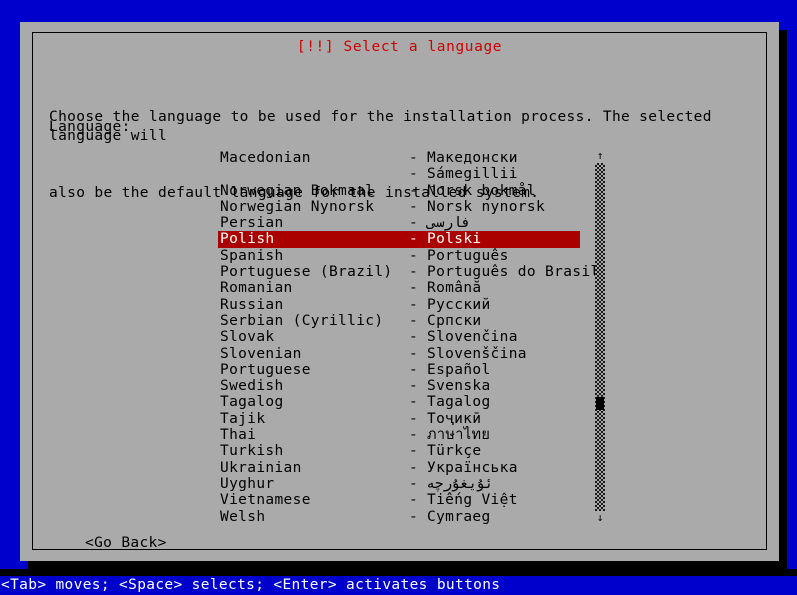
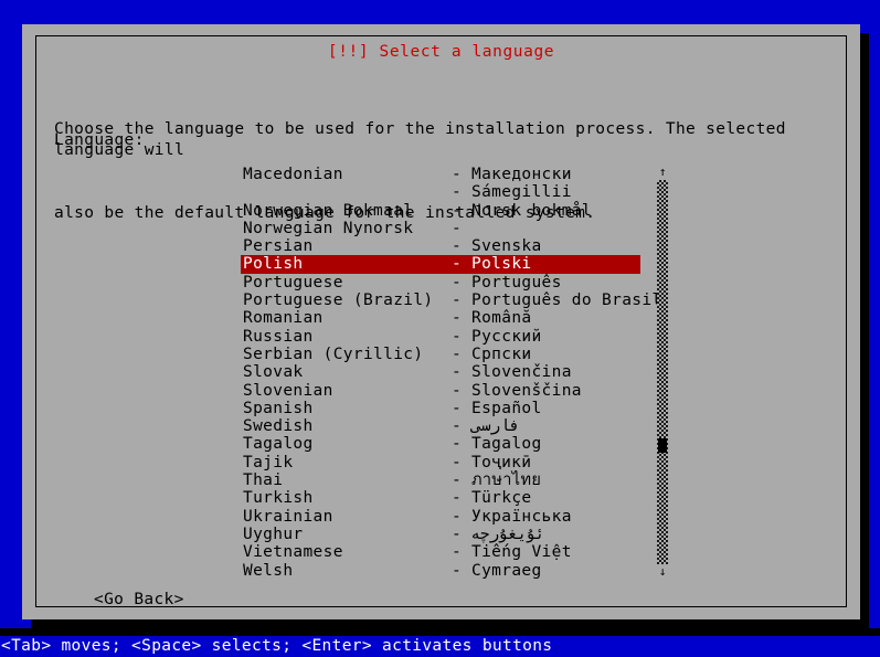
  [!!] Select a language
  Choose the language to be used for the installation process. The selected language will
  also be the default language for the installed system.
  Language:
  Macedonian
  -
  Македонски
  -
  Sámegillii
  Norwegian Bokmaal
  -
  Norsk bokmål
  Norwegian Nynorsk
  -
- Norsk nynorsk
  Persian
  -
- فارسی
+ Svenska
  Polish
  -
  Polski
- Spanish
+ Portuguese
  -
  Português
  Portuguese (Brazil)
  -
  Português do Brasi
  Romanian
  -
  Română
  Russian
  -
  Русский
  Serbian (Cyrillic)
  -
  Српски
  Slovak
  -
  Slovenčina
  Slovenian
  -
  Slovenščina
- Portuguese
+ Spanish
  -
  Español
  Swedish
  -
- Svenska
+ فارسی
  Tagalog
  -
  Tagalog
  Tajik
  -
  Тоҷикӣ
  Thai
  -
  ภาษาไทย
  Turkish
  -
  Türkçe
  Ukrainian
  -
  Українська
  Uyghur
  -
  ئۇيغۇرچە
  Vietnamese
  -
  Tiếng Việt
  Welsh
  -
  Cymraeg
  ↑
  ↓
  <Go Back>
  <Tab> moves; <Space> selects; <Enter> activates buttons
